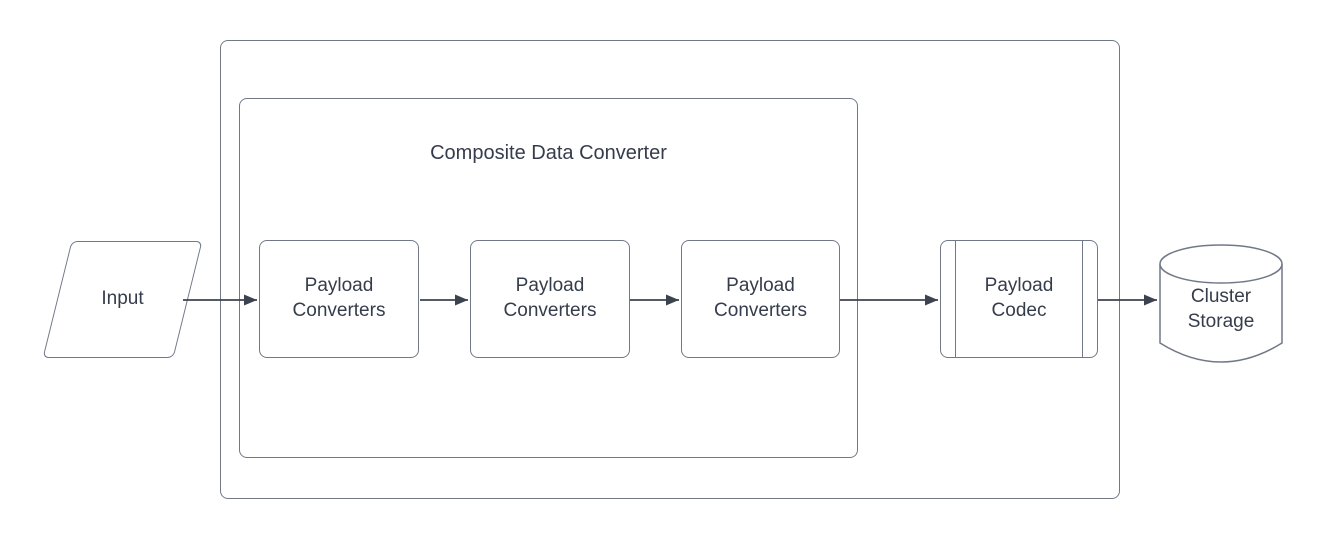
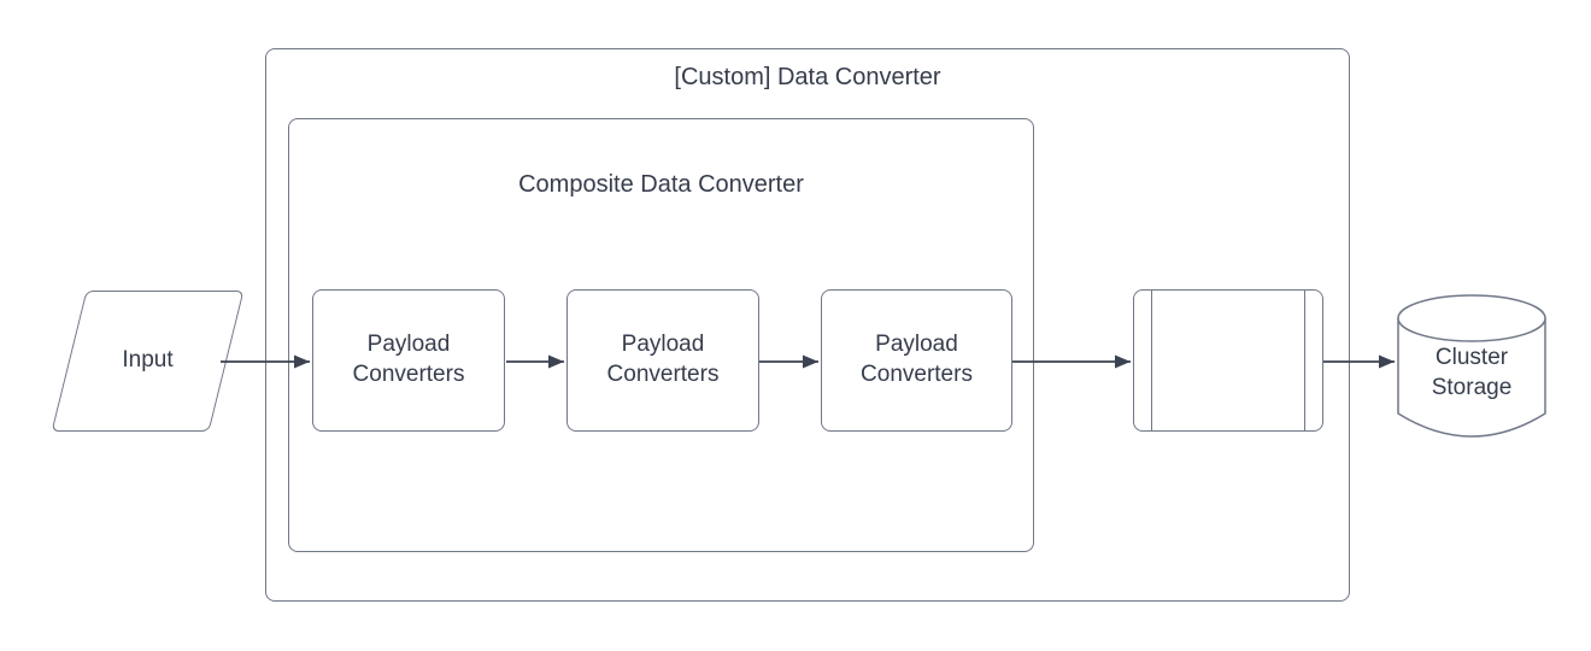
+ [Custom] Data Converter
  Composite Data Converter
  Input
  Payload Converters
  Payload Converters
  Payload Converters
- Payload Codec
  Cluster Storage
